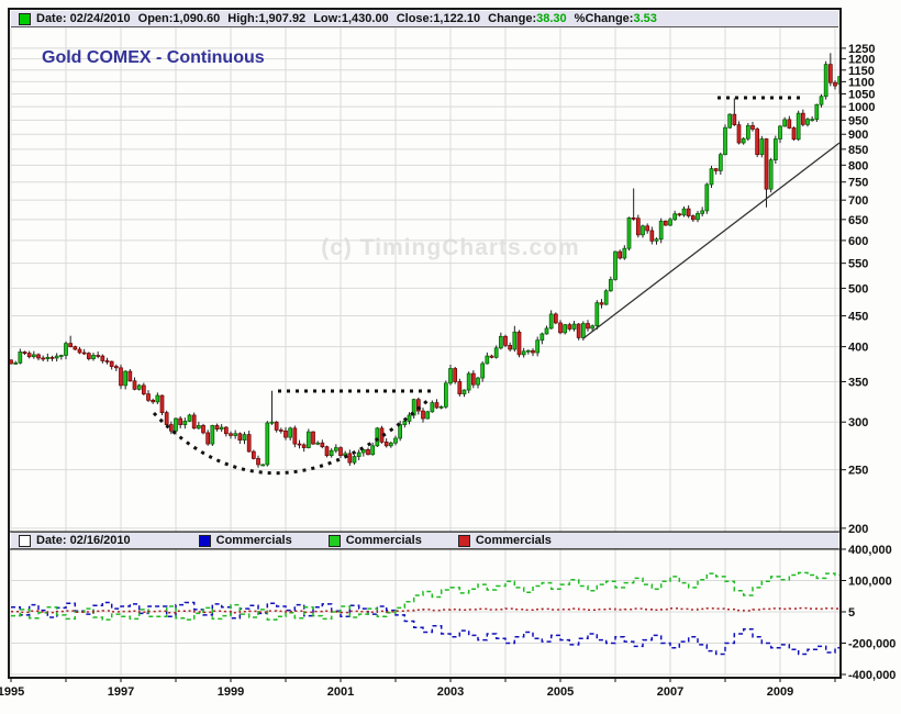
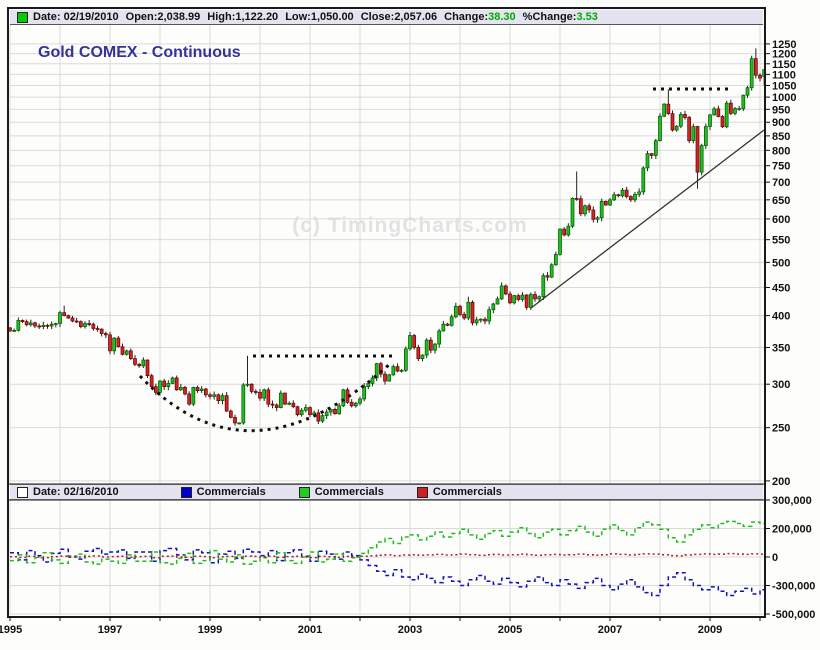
  (c) Timingharts.com
  1250
  1200
  1150
  1100
  1050
  1000
  950
  900
  850
  800
  750
  700
  650
  600
  550
  500
  450
  400
  350
  300
  250
  200
- 400,000
+ 300,000
- 100,000
+ 200,000
- 5
+ 0
- -200,000
+ -300,000
- -400,000
+ -500,000
  1995
  1997
  1999
  2001
  2003
  2005
  2007
  2009
- Date: 02/24/2010
+ Date: 02/19/2010
- Open:1,090.60
+ Open:2,038.99
- High:1,907.92
+ High:1,122.20
- Low:1,430.00
+ Low:1,050.00
- Close:1,122.10
+ Close:2,057.06
  Change:38.30
  %Change:3.53
  Gold COMEX - Continuous
  Date: 02/16/2010
  Commercials
  Commercials
  Commercials
